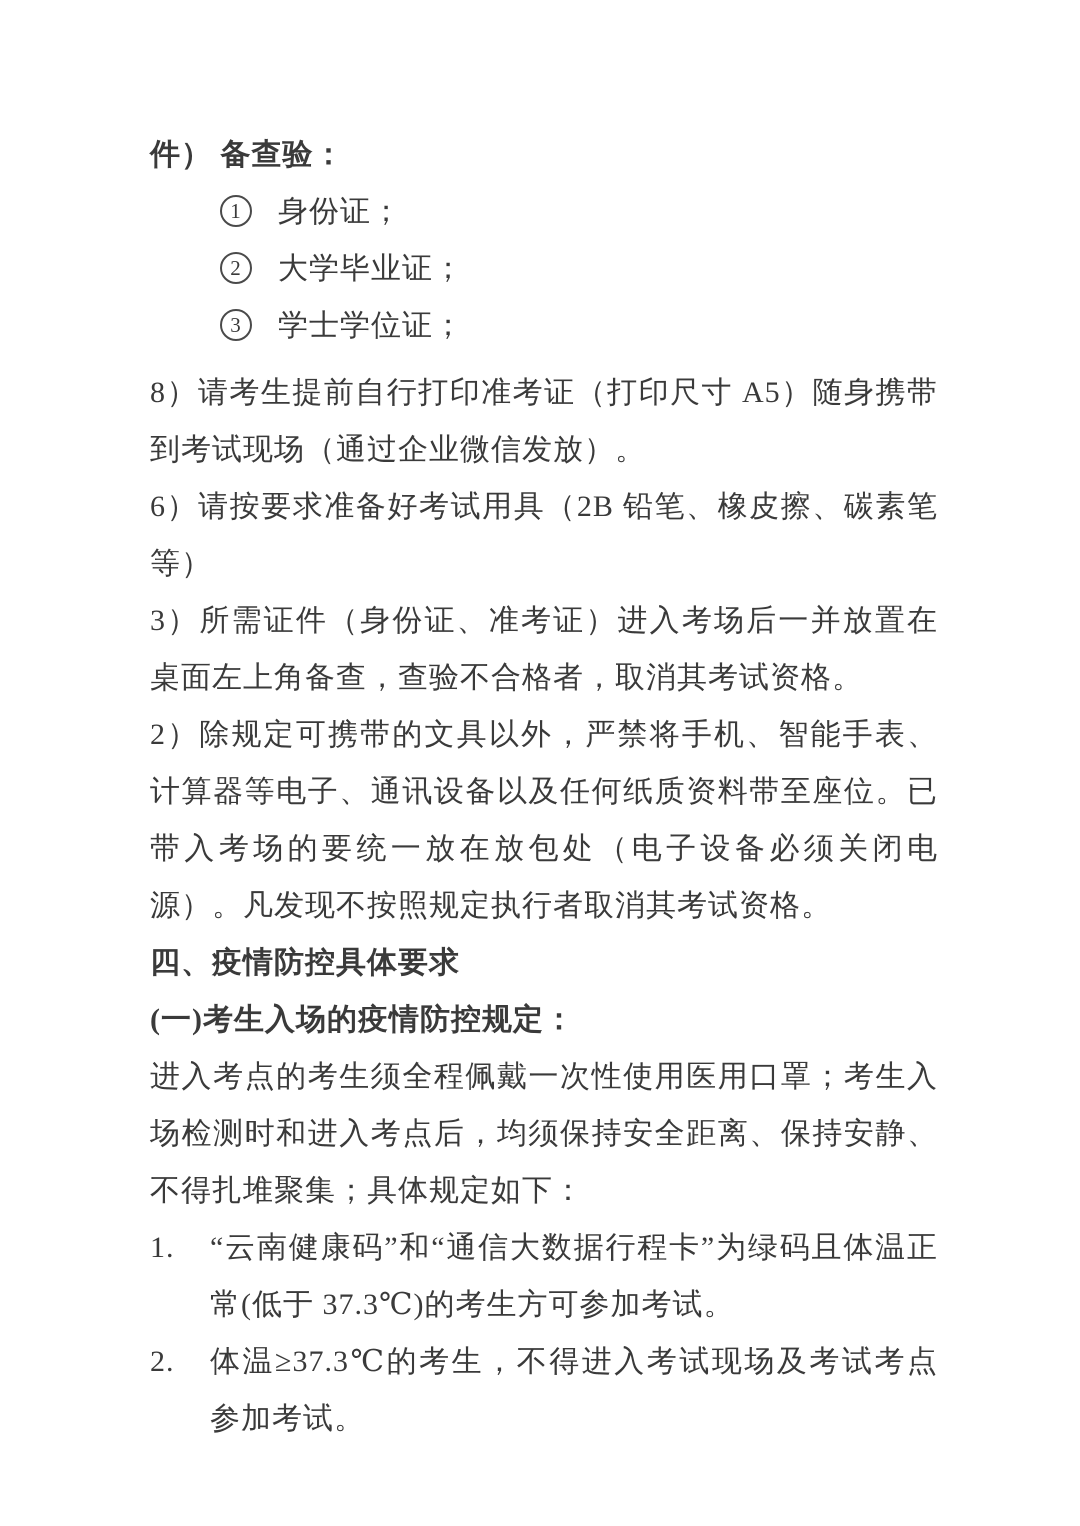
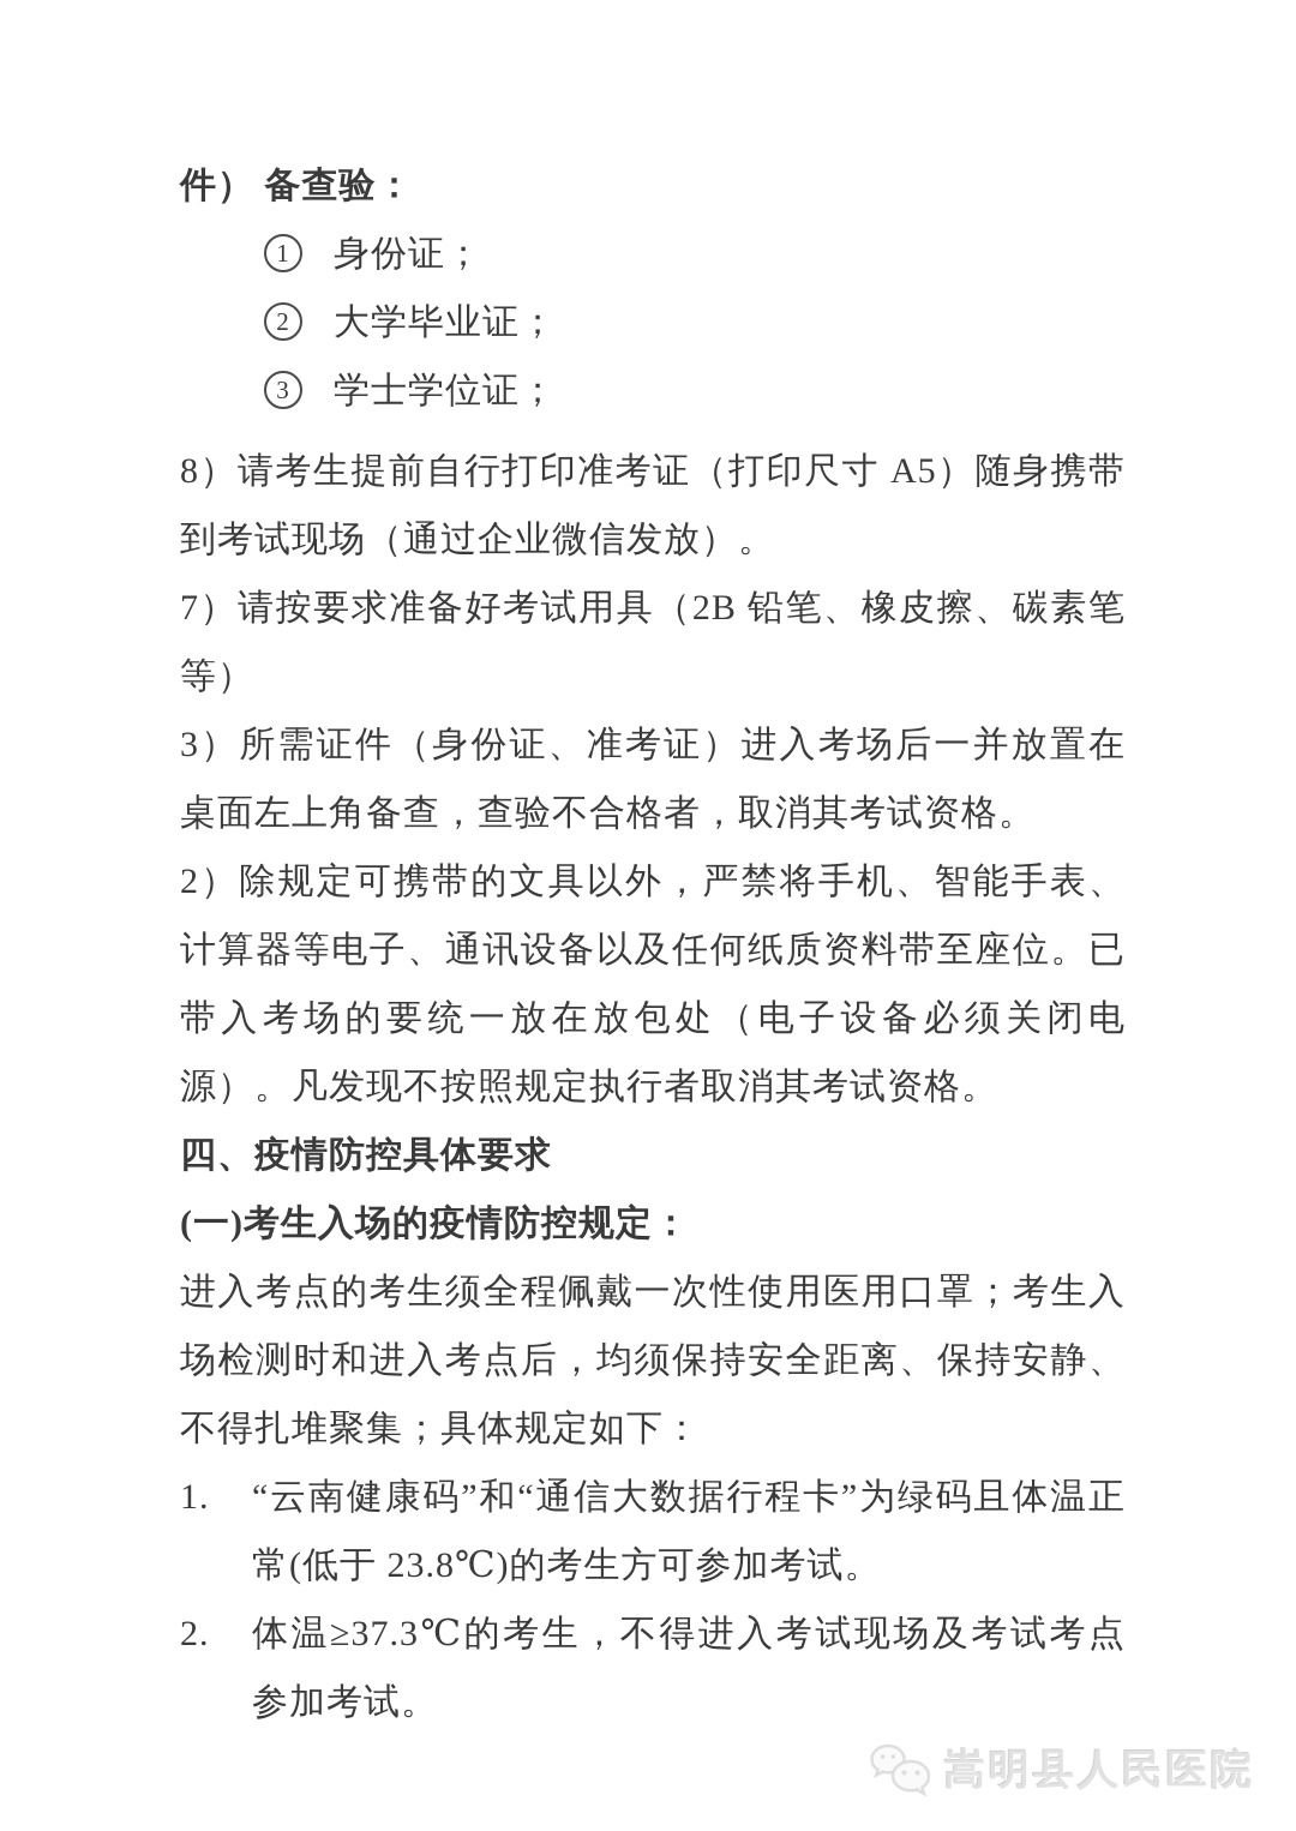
  件） 备查验：
  1
  身份证；
  2
  大学毕业证；
  3
  学士学位证；
  8）请考生提前自行打印准考证（打印尺寸 A5）随身携带到考试现场（通过企业微信发放）。
- 6）请按要求准备好考试用具（2B 铅笔、橡皮擦、碳素笔等）
+ 7）请按要求准备好考试用具（2B 铅笔、橡皮擦、碳素笔等）
  3）所需证件（身份证、准考证）进入考场后一并放置在桌面左上角备查，查验不合格者，取消其考试资格。
  2）除规定可携带的文具以外，严禁将手机、智能手表、计算器等电子、通讯设备以及任何纸质资料带至座位。已带入考场的要统一放在放包处（电子设备必须关闭电源）。凡发现不按照规定执行者取消其考试资格。
  四、疫情防控具体要求
  (一)考生入场的疫情防控规定：
  进入考点的考生须全程佩戴一次性使用医用口罩；考生入场检测时和进入考点后，均须保持安全距离、保持安静、不得扎堆聚集；具体规定如下：
  1.
- “云南健康码”和“通信大数据行程卡”为绿码且体温正常(低于 37.3℃)的考生方可参加考试。
+ “云南健康码”和“通信大数据行程卡”为绿码且体温正常(低于 23.8℃)的考生方可参加考试。
  2.
  体温≥37.3℃的考生，不得进入考试现场及考试考点参加考试。
+ 嵩明县人民医院
